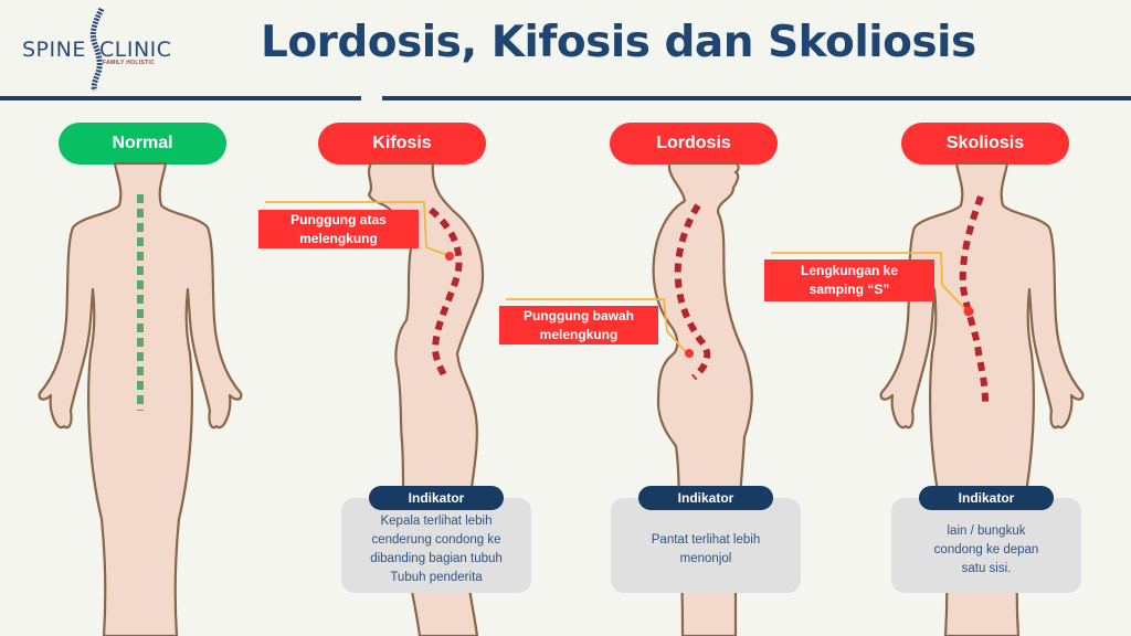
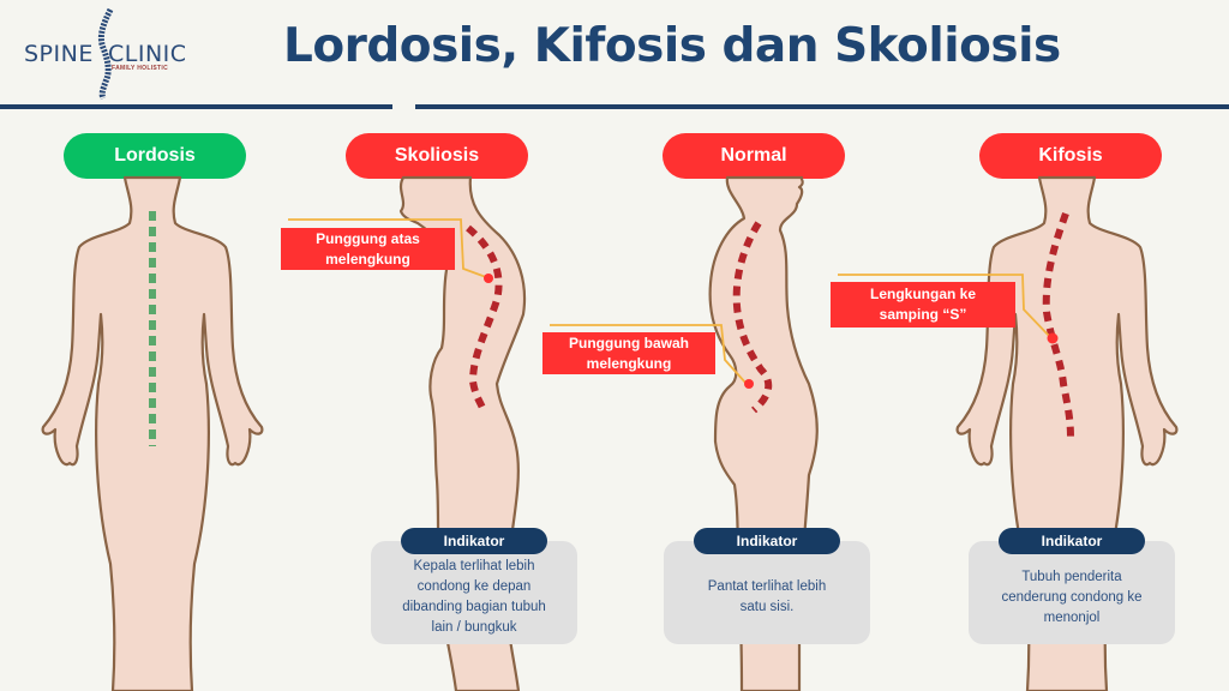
  SPINE
  CLINIC
  Lordosis, Kifosis dan Skoliosis
- Normal
+ Lordosis
- Kifosis
+ Skoliosis
- Lordosis
+ Normal
- Skoliosis
+ Kifosis
  Punggung atas
  melengkung
  Punggung bawah
  melengkung
  Lengkungan ke
  samping “S”
  Indikator
  Kepala terlihat lebih
- cenderung condong ke
+ condong ke depan
  dibanding bagian tubuh
- Tubuh penderita
+ lain / bungkuk
  Indikator
  Pantat terlihat lebih
- menonjol
+ satu sisi.
  Indikator
- lain / bungkuk
+ Tubuh penderita
- condong ke depan
+ cenderung condong ke
- satu sisi.
+ menonjol
